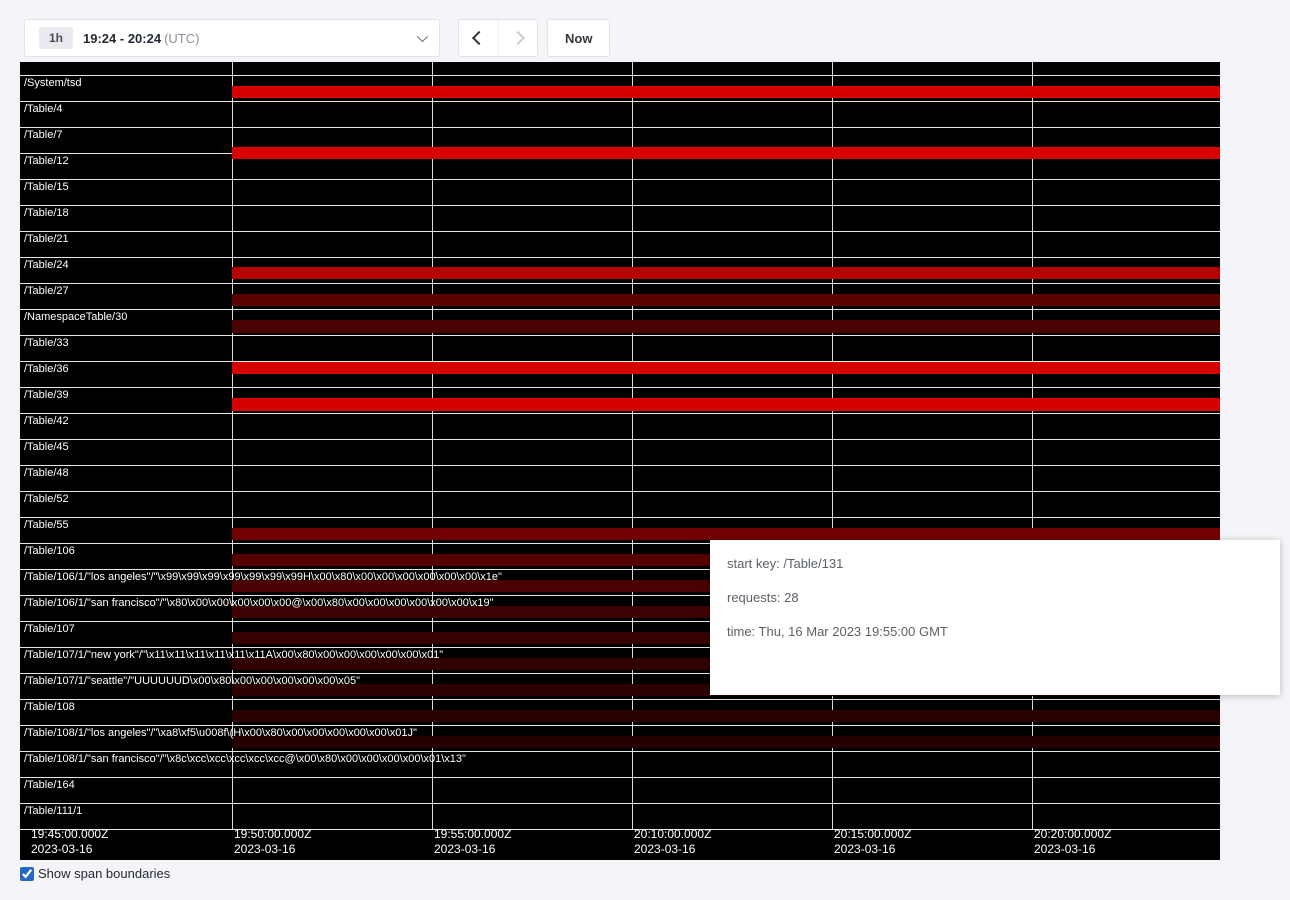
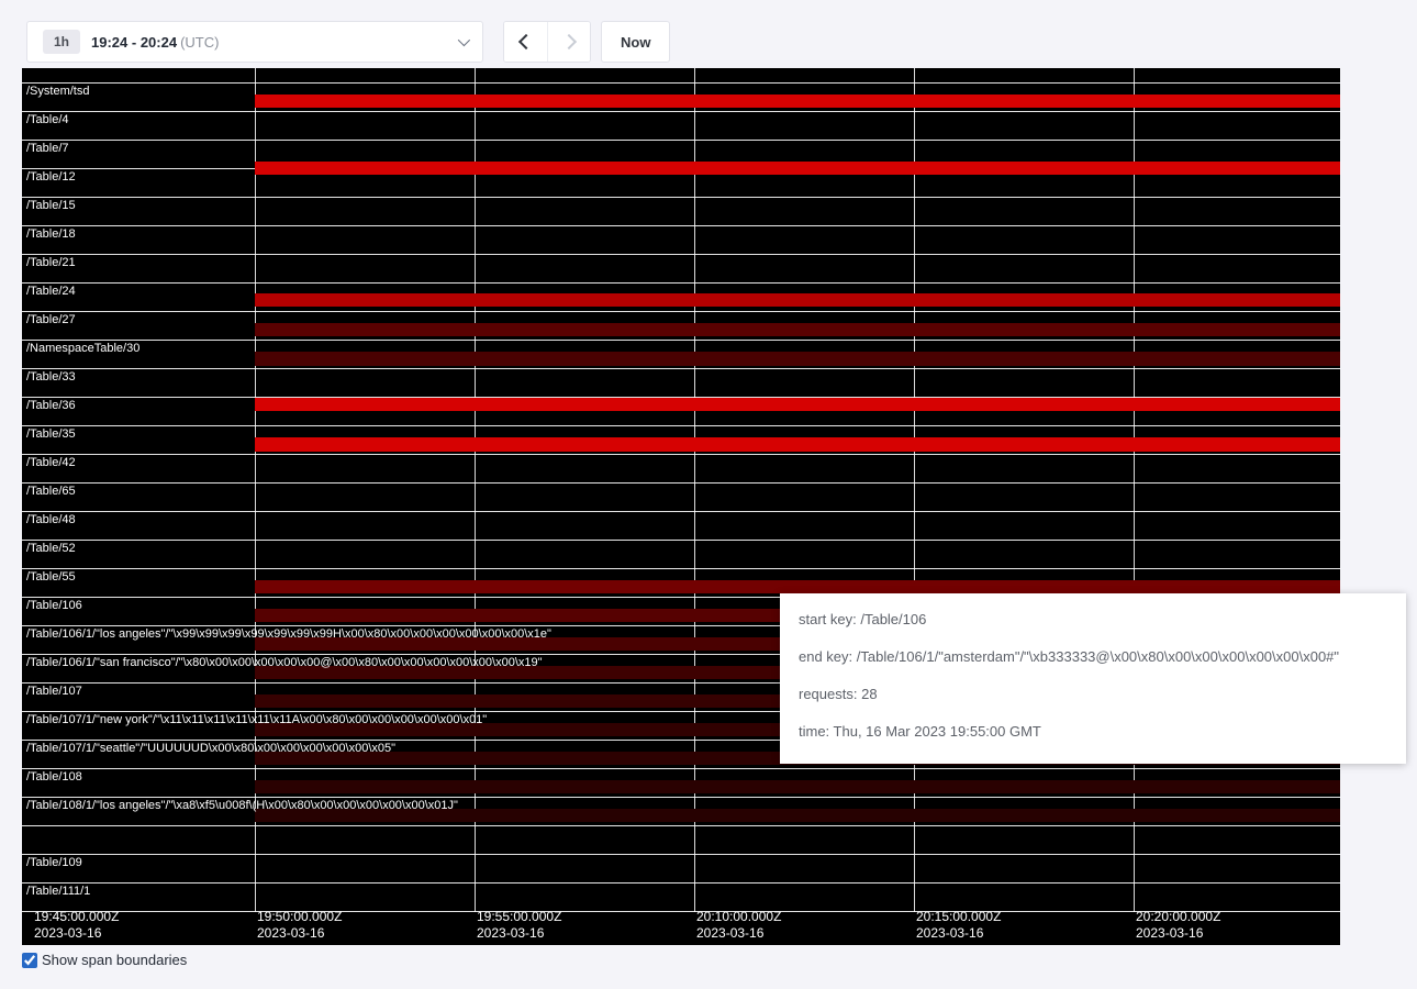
  1h
  19:24 - 20:24 (UTC)
  Now
  /System/tsd
  /Table/4
  /Table/7
  /Table/12
  /Table/15
  /Table/18
  /Table/21
  /Table/24
  /Table/27
  /NamespaceTable/30
  /Table/33
  /Table/36
- /Table/39
+ /Table/35
  /Table/42
- /Table/45
+ /Table/65
  /Table/48
  /Table/52
  /Table/55
  /Table/106
  /Table/106/1/"los angeles"/"\x99\x99\x99\x99\x99\x99\x99H\x00\x80\x00\x00\x00\x00\x00\x00\x1e"
  /Table/106/1/"san francisco"/"\x80\x00\x00\x00\x00\x00@\x00\x80\x00\x00\x00\x00\x00\x00\x19"
  /Table/107
  /Table/107/1/"new york"/"\x11\x11\x11\x11\x11\x11A\x00\x80\x00\x00\x00\x00\x00\x01"
  /Table/107/1/"seattle"/"UUUUUUD\x00\x80\x00\x00\x00\x00\x00\x05"
  /Table/108
  /Table/108/1/"los angeles"/"\xa8\xf5\u008f\(H\x00\x80\x00\x00\x00\x00\x00\x01J"
- /Table/108/1/"san francisco"/"\x8c\xcc\xcc\xcc\xcc\xcc@\x00\x80\x00\x00\x00\x00\x01\x13"
- /Table/164
+ /Table/109
  /Table/111/1
  19:45:00.000Z
  2023-03-16
  19:50:00.000Z
  2023-03-16
  19:55:00.000Z
  2023-03-16
  20:10:00.000Z
  2023-03-16
  20:15:00.000Z
  2023-03-16
  20:20:00.000Z
  2023-03-16
- start key: /Table/131
+ start key: /Table/106
+ end key: /Table/106/1/"amsterdam"/"\xb333333@\x00\x80\x00\x00\x00\x00\x00\x00#"
  requests: 28
  time: Thu, 16 Mar 2023 19:55:00 GMT
  Show span boundaries
